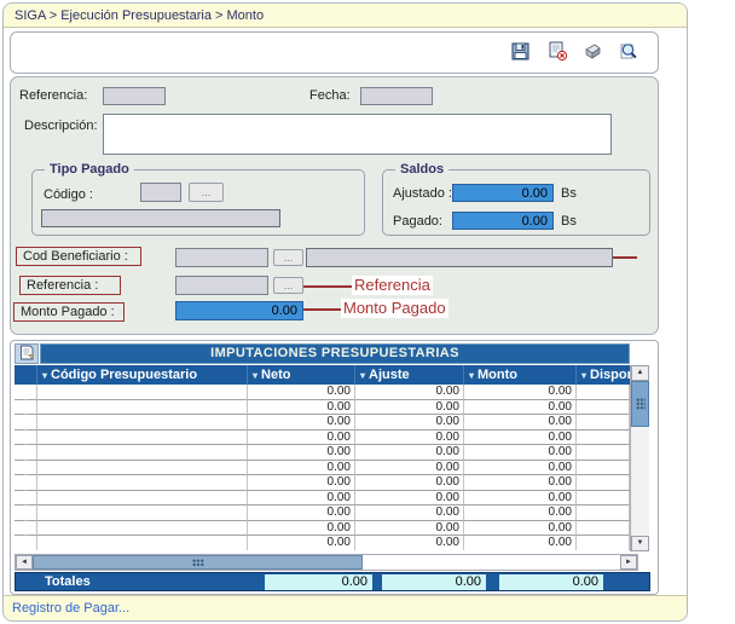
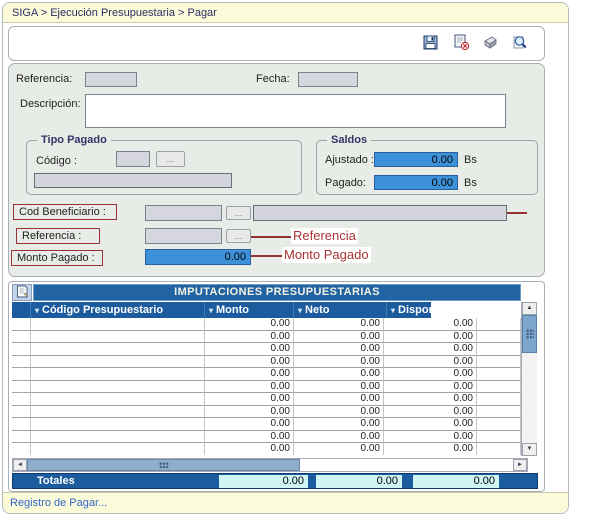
- SIGA > Ejecución Presupuestaria > Monto
+ SIGA > Ejecución Presupuestaria > Pagar
  Referencia:
  Fecha:
  Descripción:
  Tipo Pagado
  Código :
  ...
  Saldos
  Ajustado :
  0.00
  Bs
  Pagado:
  0.00
  Bs
  Cod Beneficiario :
  ...
  Referencia :
  ...
  Monto Pagado :
  0.00
  IMPUTACIONES PRESUPUESTARIAS
  ▾ Código Presupuestario
- ▾ Neto
+ ▾ Monto
- ▾ Ajuste
- ▾ Monto
+ ▾ Neto
  0.00
  0.00
  0.00
  0.00
  0.00
  0.00
  0.00
  0.00
  0.00
  0.00
  0.00
  0.00
  0.00
  0.00
  0.00
  0.00
  0.00
  0.00
  0.00
  0.00
  0.00
  0.00
  0.00
  0.00
  0.00
  0.00
  0.00
  0.00
  0.00
  0.00
  0.00
  0.00
  0.00
  Totales
  0.00
  0.00
  0.00
  Registro de Pagar...
  Referencia
  Monto Pagado
